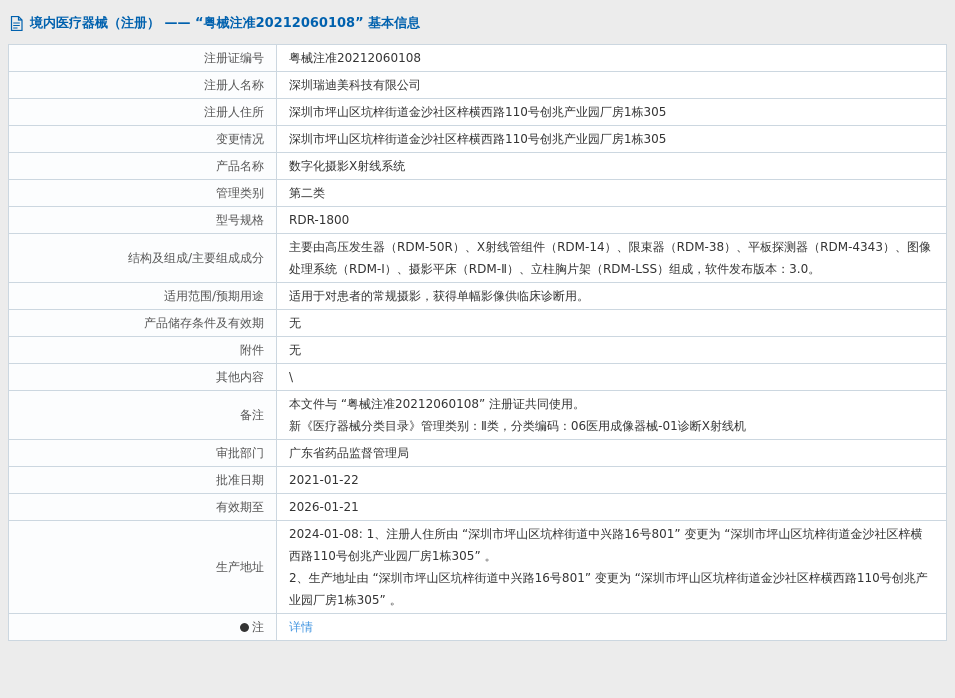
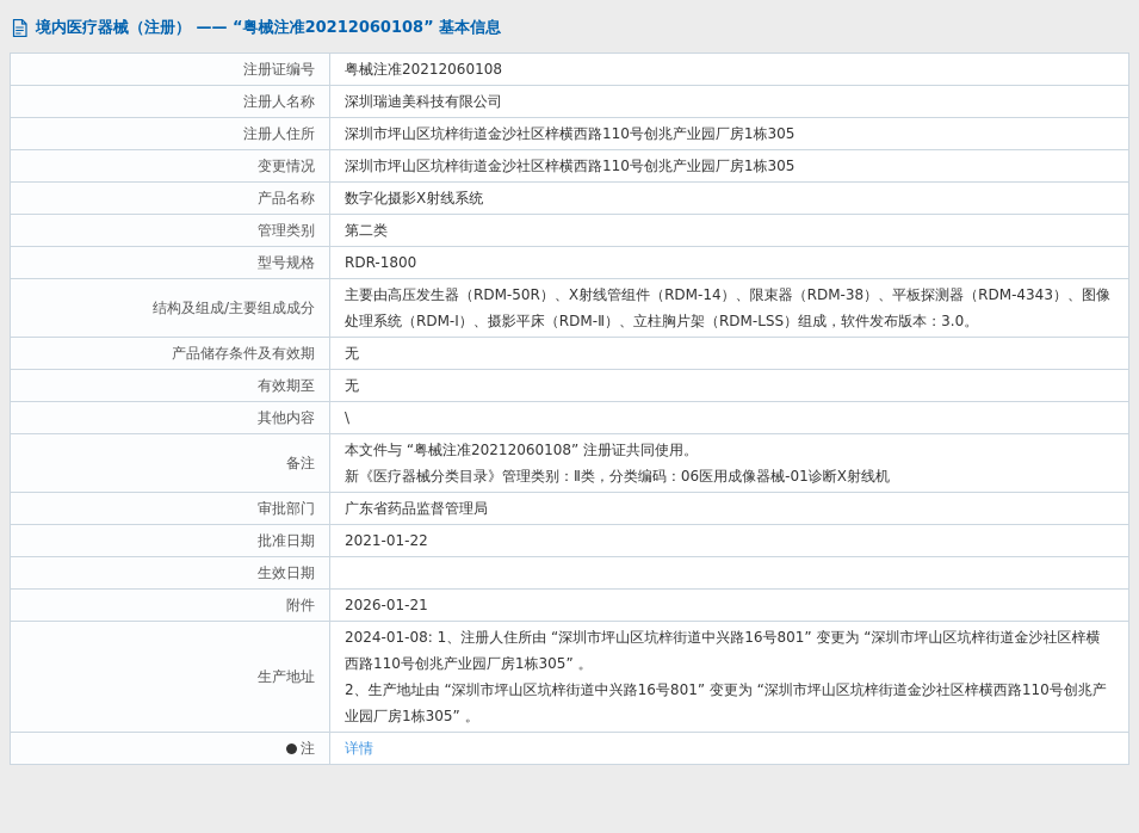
  境内医疗器械（注册） —— “粤械注准20212060108” 基本信息
  注册证编号	粤械注准20212060108
  注册人名称	深圳瑞迪美科技有限公司
  注册人住所	深圳市坪山区坑梓街道金沙社区梓横西路110号创兆产业园厂房1栋305
  变更情况	深圳市坪山区坑梓街道金沙社区梓横西路110号创兆产业园厂房1栋305
  产品名称	数字化摄影X射线系统
  管理类别	第二类
  型号规格	RDR-1800
  结构及组成/主要组成成分	主要由高压发生器（RDM-50R）、X射线管组件（RDM-14）、限束器（RDM-38）、平板探测器（RDM-4343）、图像处理系统（RDM-Ⅰ）、摄影平床（RDM-Ⅱ）、立柱胸片架（RDM-LSS）组成，软件发布版本：3.0。
- 适用范围/预期用途	适用于对患者的常规摄影，获得单幅影像供临床诊断用。
  产品储存条件及有效期	无
- 附件	无
+ 有效期至	无
  其他内容	\
  备注	本文件与 “粤械注准20212060108” 注册证共同使用。 新《医疗器械分类目录》管理类别：Ⅱ类，分类编码：06医用成像器械-01诊断X射线机
  审批部门	广东省药品监督管理局
  批准日期	2021-01-22
+ 生效日期
- 有效期至	2026-01-21
+ 附件	2026-01-21
  生产地址	2024-01-08: 1、注册人住所由 “深圳市坪山区坑梓街道中兴路16号801” 变更为 “深圳市坪山区坑梓街道金沙社区梓横西路110号创兆产业园厂房1栋305” 。 2、生产地址由 “深圳市坪山区坑梓街道中兴路16号801” 变更为 “深圳市坪山区坑梓街道金沙社区梓横西路110号创兆产业园厂房1栋305” 。
  注	详情
